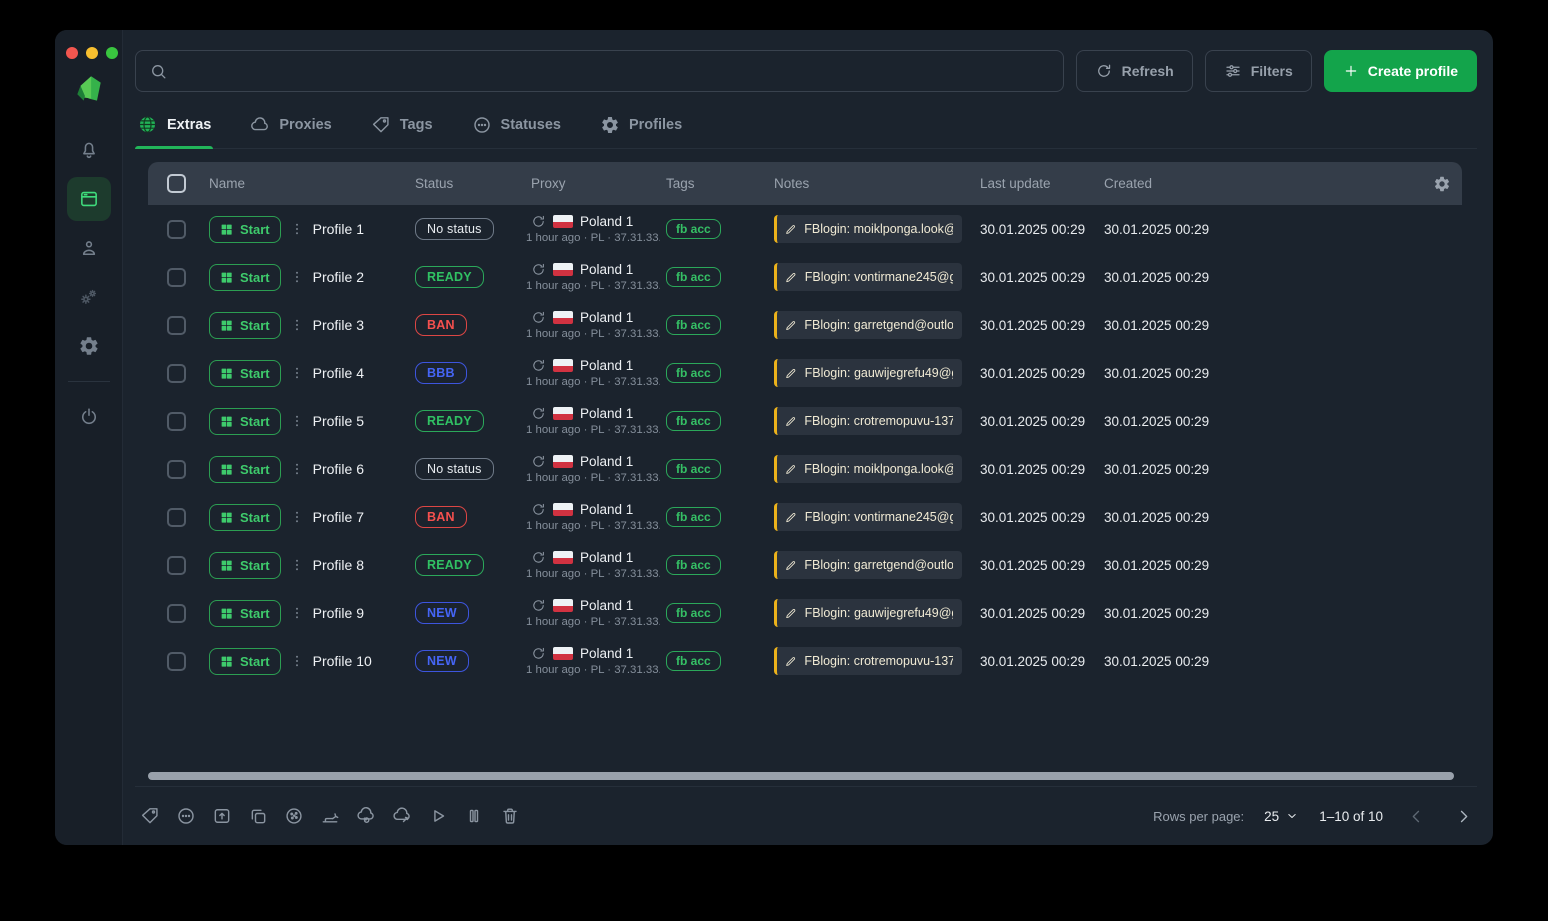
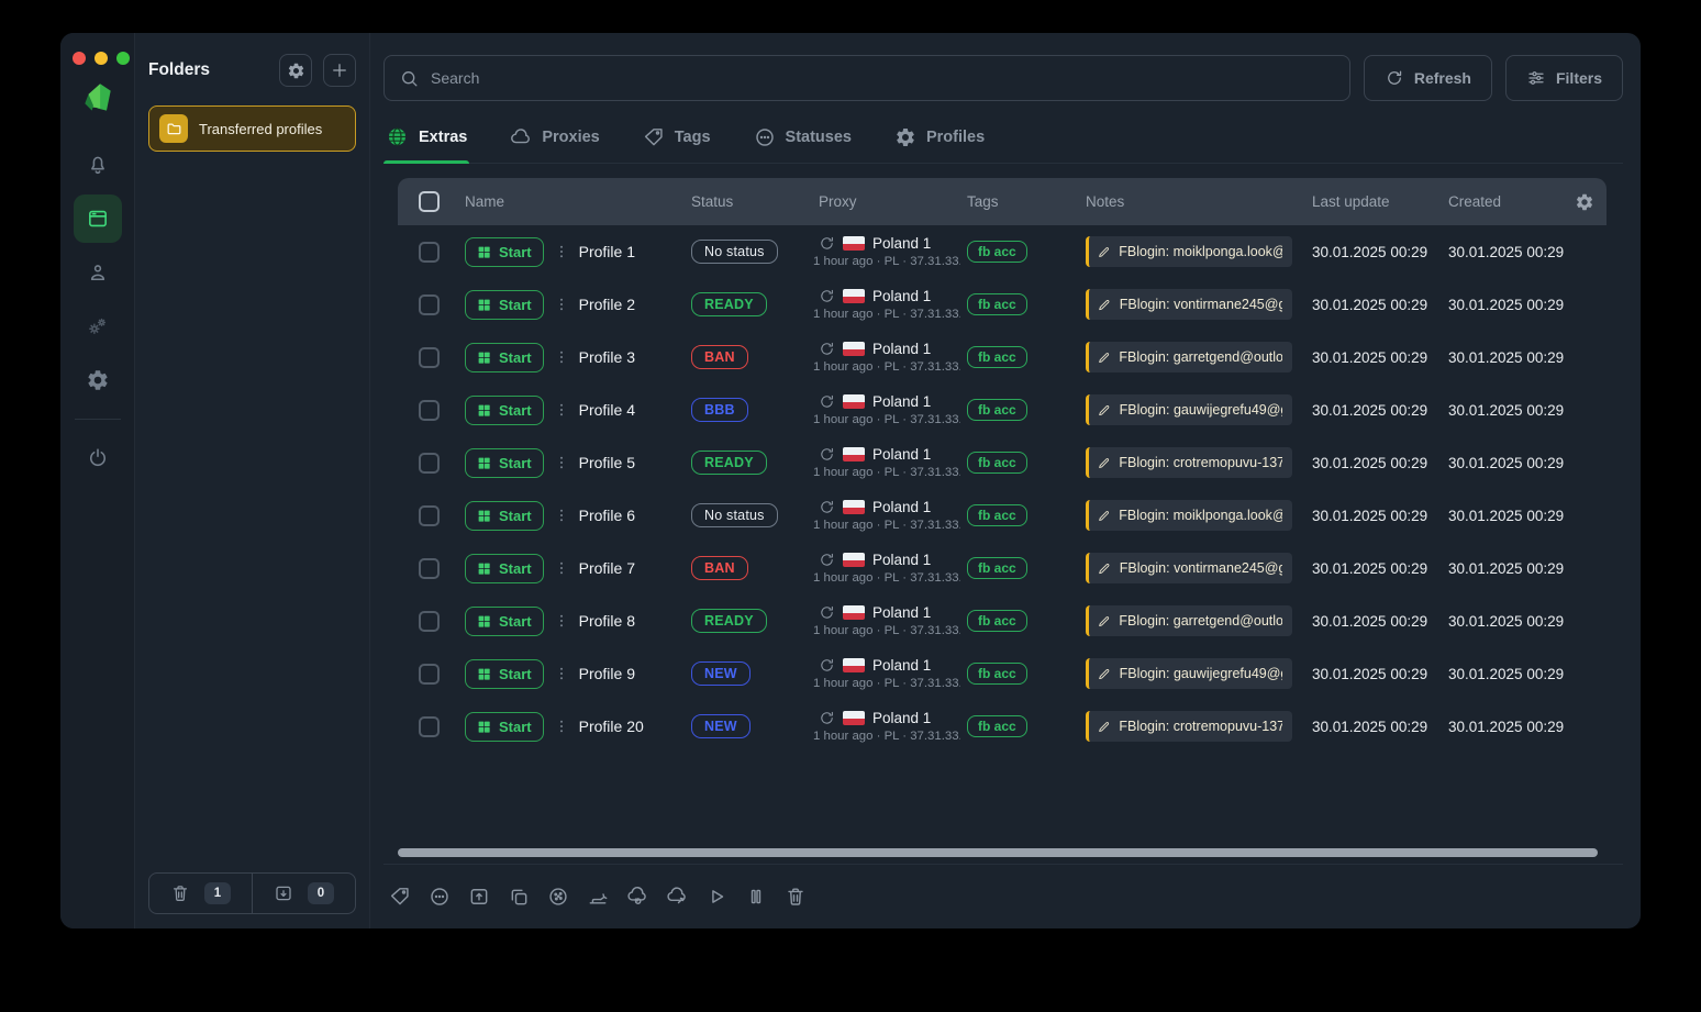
+ Folders
+ Transferred profiles
+ 1
+ 0
+ Search
  Refresh
  Filters
- Create profile
  Extras
  Proxies
  Tags
  Statuses
  Profiles
  Name
  Status
  Proxy
  Tags
  Notes
  Last update
  Created
  Start
  Profile 1
  No status
  Poland 1
  1 hour ago · PL · 37.31.33
  fb acc
  FBlogin: moiklponga.look@
  30.01.2025 00:29
  30.01.2025 00:29
  Start
  Profile 2
  READY
  Poland 1
  1 hour ago · PL · 37.31.33
  fb acc
  FBlogin: vontirmane245@g
  30.01.2025 00:29
  30.01.2025 00:29
  Start
  Profile 3
  BAN
  Poland 1
  1 hour ago · PL · 37.31.33
  fb acc
  FBlogin: garretgend@outlo
  30.01.2025 00:29
  30.01.2025 00:29
  Start
  Profile 4
  BBB
  Poland 1
  1 hour ago · PL · 37.31.33
  fb acc
  FBlogin: gauwijegrefu49@
  30.01.2025 00:29
  30.01.2025 00:29
  Start
  Profile 5
  READY
  Poland 1
  1 hour ago · PL · 37.31.33
  fb acc
  FBlogin: crotremopuvu-137
  30.01.2025 00:29
  30.01.2025 00:29
  Start
  Profile 6
  No status
  Poland 1
  1 hour ago · PL · 37.31.33
  fb acc
  FBlogin: moiklponga.look@
  30.01.2025 00:29
  30.01.2025 00:29
  Start
  Profile 7
  BAN
  Poland 1
  1 hour ago · PL · 37.31.33
  fb acc
  FBlogin: vontirmane245@g
  30.01.2025 00:29
  30.01.2025 00:29
  Start
  Profile 8
  READY
  Poland 1
  1 hour ago · PL · 37.31.33
  fb acc
  FBlogin: garretgend@outlo
  30.01.2025 00:29
  30.01.2025 00:29
  Start
  Profile 9
  NEW
  Poland 1
  1 hour ago · PL · 37.31.33
  fb acc
  FBlogin: gauwijegrefu49@
  30.01.2025 00:29
  30.01.2025 00:29
  Start
- Profile 10
+ Profile 20
  NEW
  Poland 1
  1 hour ago · PL · 37.31.33
  fb acc
  FBlogin: crotremopuvu-137
  30.01.2025 00:29
  30.01.2025 00:29
- Rows per page:
- 25
- 1–10 of 10
